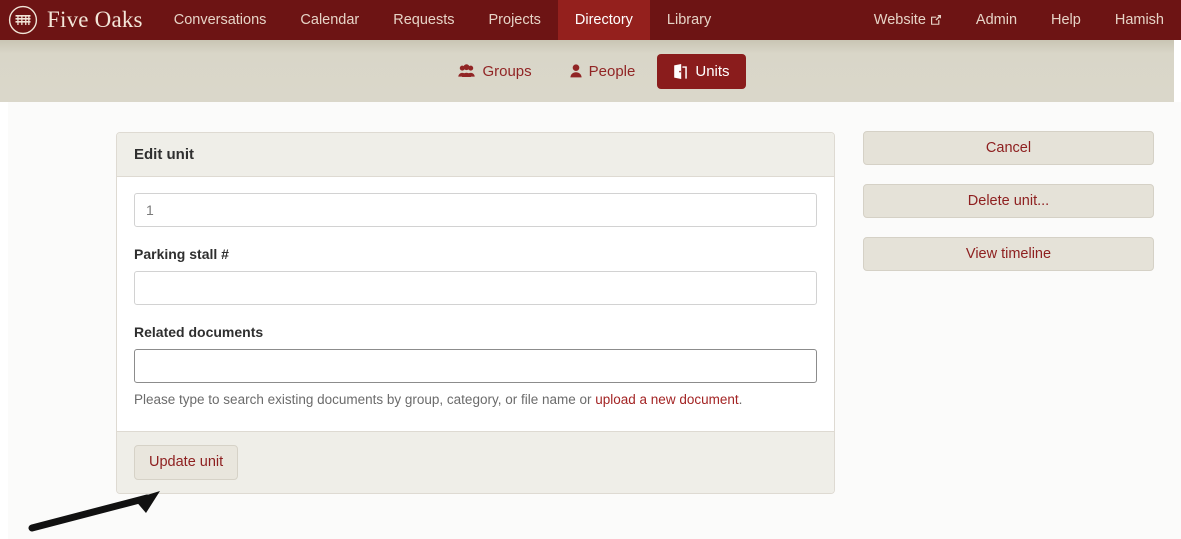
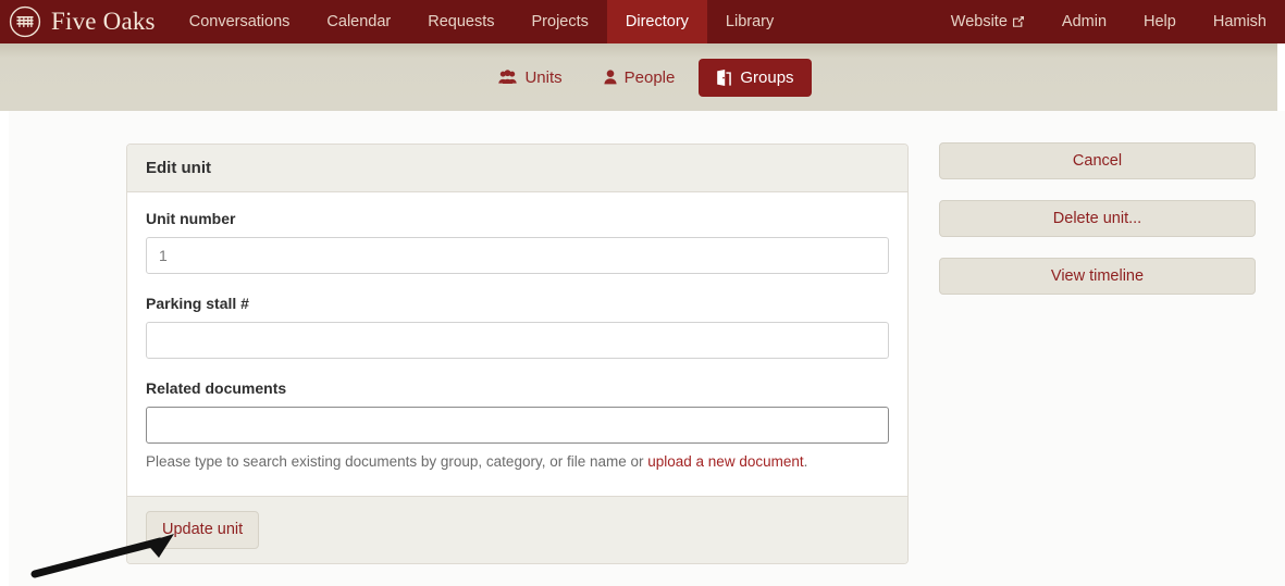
  Five Oaks
  Conversations
  Calendar
  Requests
  Projects
  Directory
  Library
  Website
  Admin
  Help
  Hamish
- Groups
+ Units
  People
- Units
+ Groups
  Edit unit
+ Unit number
  1
  Parking stall #
  Related documents
  Please type to search existing documents by group, category, or file name or upload a new document.
  Update unit
  Cancel
  Delete unit...
  View timeline
